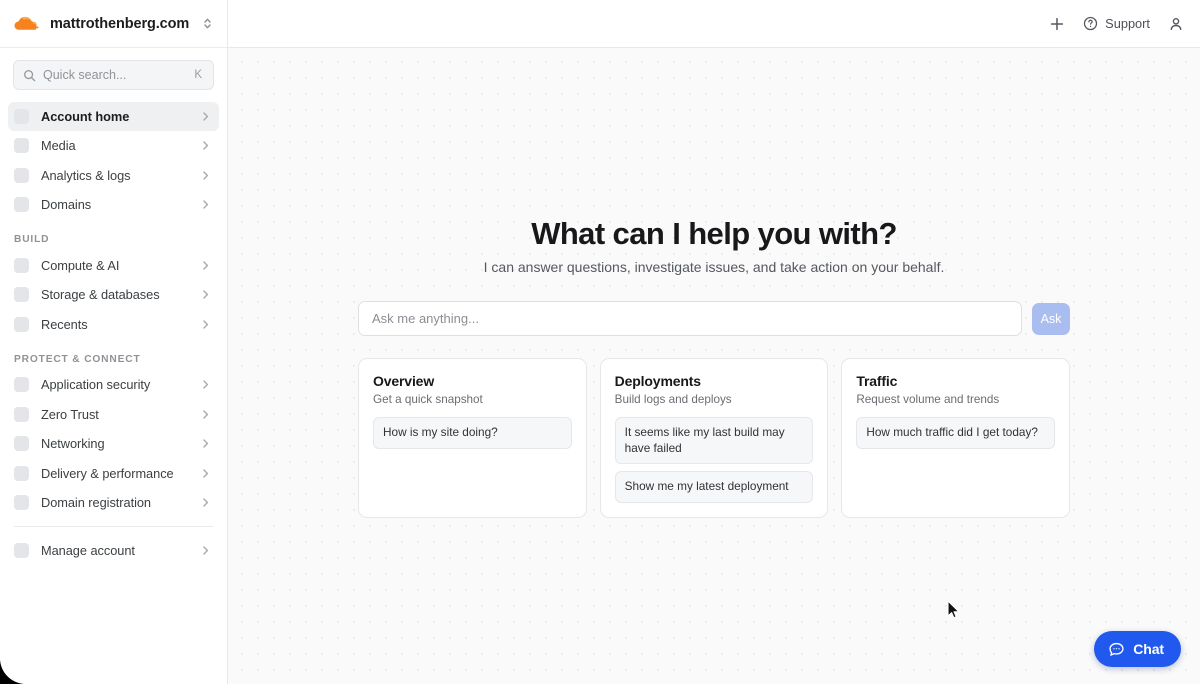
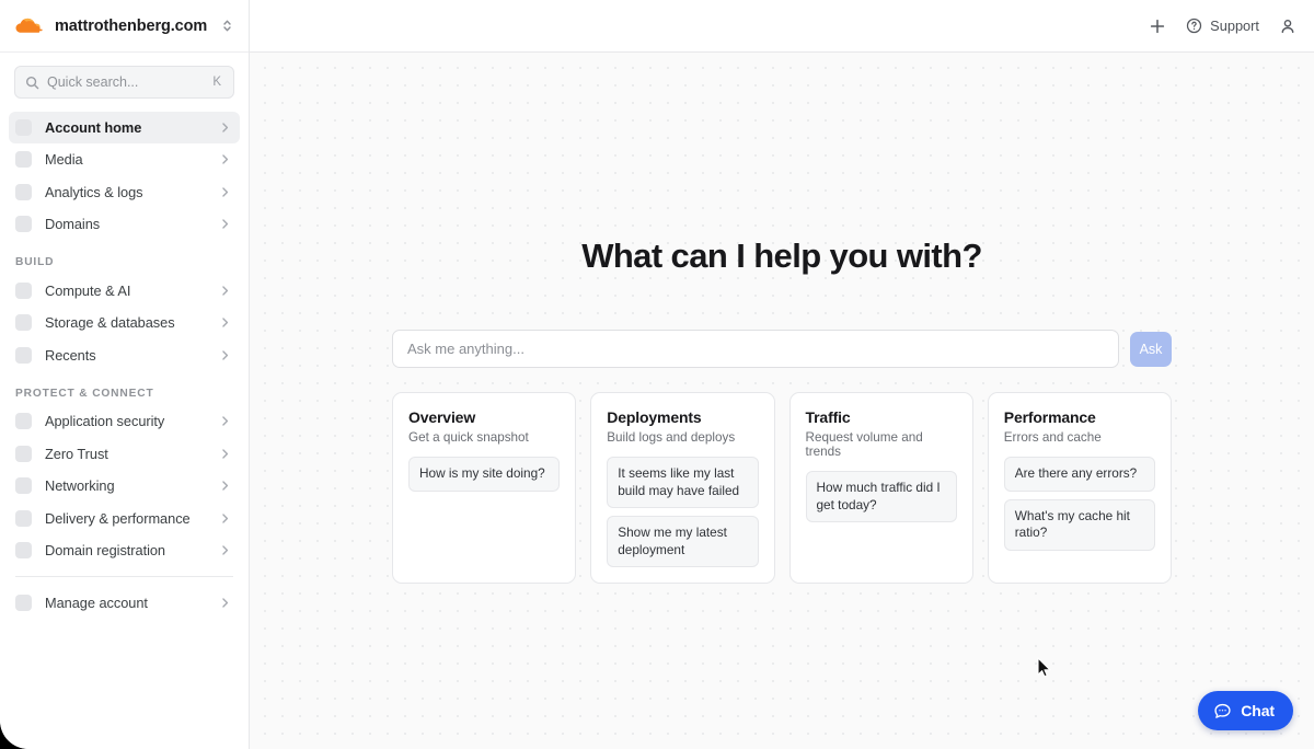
  mattrothenberg.com
  Quick search...
  K
  Account home
  Media
  Analytics & logs
  Domains
  BUILD
  Compute & AI
  Storage & databases
  Recents
  PROTECT & CONNECT
  Application security
  Zero Trust
  Networking
  Delivery & performance
  Domain registration
  Manage account
  Support
  What can I help you with?
- I can answer questions, investigate issues, and take action on your behalf.
  Ask me anything...
  Ask
  Overview
  Get a quick snapshot
  How is my site doing?
  Deployments
  Build logs and deploys
  It seems like my last build may have failed
  Show me my latest deployment
  Traffic
  Request volume and trends
  How much traffic did I get today?
+ Performance
+ Errors and cache
+ Are there any errors?
+ What's my cache hit ratio?
  Chat
